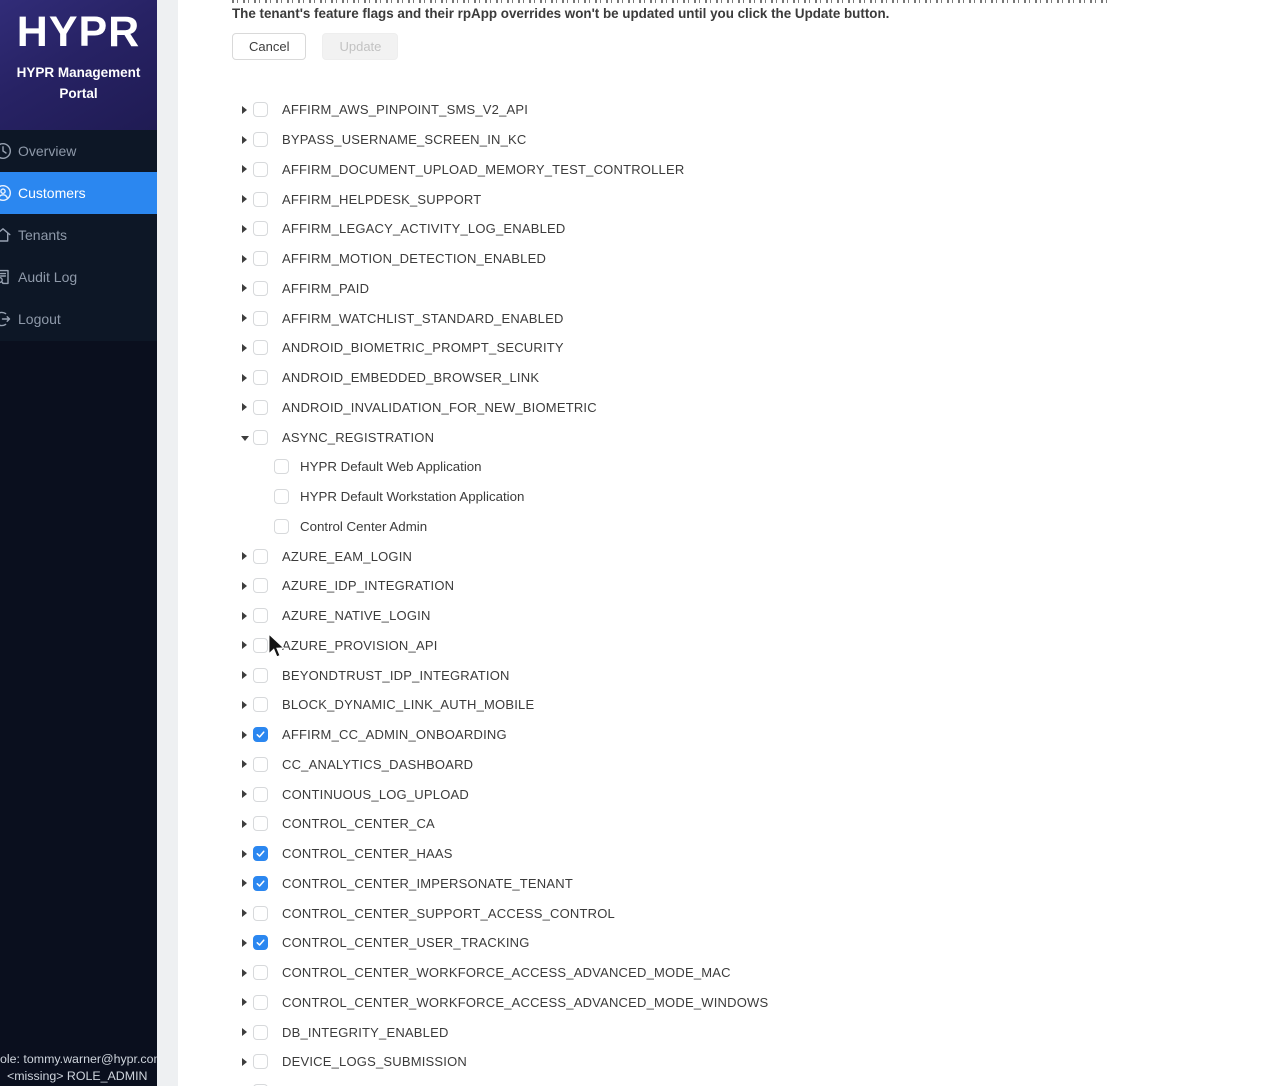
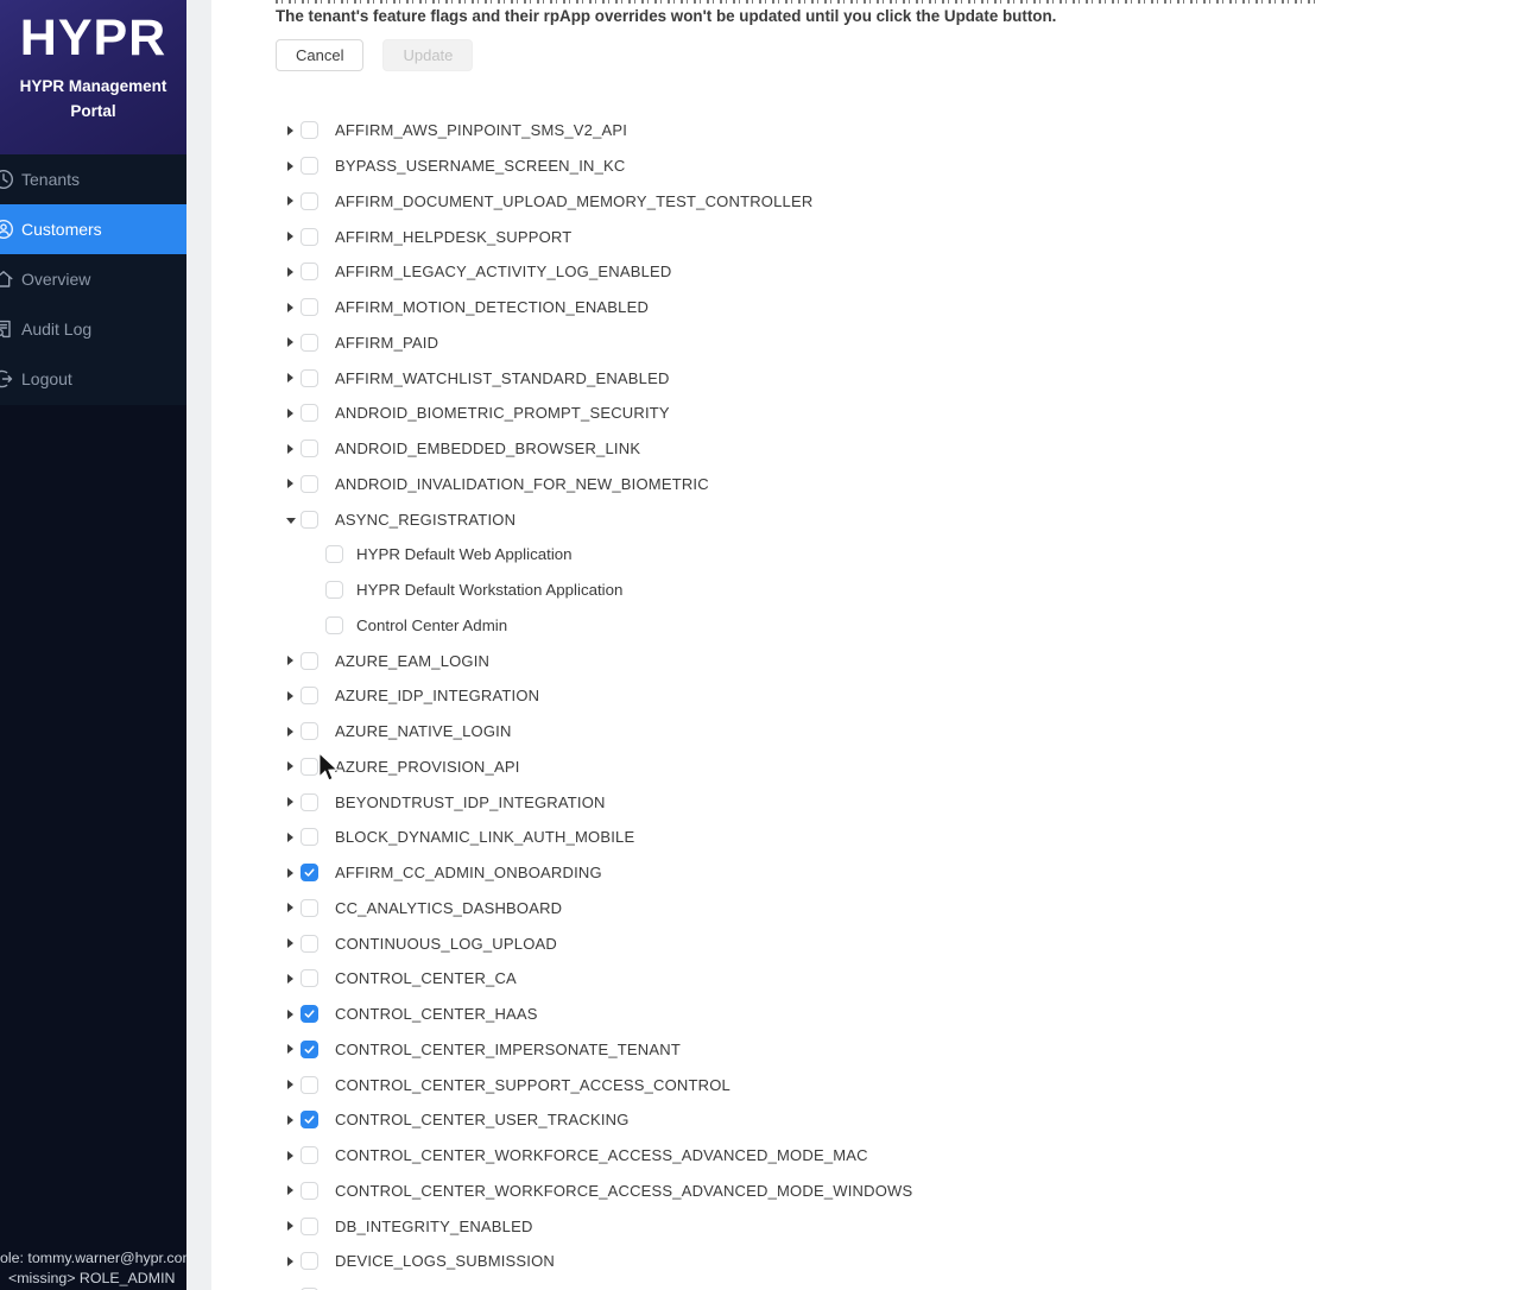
  HYPR
  HYPR Management Portal
- Overview
+ Tenants
  Customers
- Tenants
+ Overview
  Audit Log
  Logout
  ole: tommy.warner@hypr.co
  <missing> ROLE_ADMIN
  The tenant's feature flags and their rpApp overrides won't be updated until you click the Update button.
  Cancel
  Update
  AFFIRM_AWS_PINPOINT_SMS_V2_API
  BYPASS_USERNAME_SCREEN_IN_KC
  AFFIRM_DOCUMENT_UPLOAD_MEMORY_TEST_CONTROLLER
  AFFIRM_HELPDESK_SUPPORT
  AFFIRM_LEGACY_ACTIVITY_LOG_ENABLED
  AFFIRM_MOTION_DETECTION_ENABLED
  AFFIRM_PAID
  AFFIRM_WATCHLIST_STANDARD_ENABLED
  ANDROID_BIOMETRIC_PROMPT_SECURITY
  ANDROID_EMBEDDED_BROWSER_LINK
  ANDROID_INVALIDATION_FOR_NEW_BIOMETRIC
  ASYNC_REGISTRATION
  HYPR Default Web Application
  HYPR Default Workstation Application
  Control Center Admin
  AZURE_EAM_LOGIN
  AZURE_IDP_INTEGRATION
  AZURE_NATIVE_LOGIN
  AZURE_PROVISION_API
  BEYONDTRUST_IDP_INTEGRATION
  BLOCK_DYNAMIC_LINK_AUTH_MOBILE
  AFFIRM_CC_ADMIN_ONBOARDING
  CC_ANALYTICS_DASHBOARD
  CONTINUOUS_LOG_UPLOAD
  CONTROL_CENTER_CA
  CONTROL_CENTER_HAAS
  CONTROL_CENTER_IMPERSONATE_TENANT
  CONTROL_CENTER_SUPPORT_ACCESS_CONTROL
  CONTROL_CENTER_USER_TRACKING
  CONTROL_CENTER_WORKFORCE_ACCESS_ADVANCED_MODE_MAC
  CONTROL_CENTER_WORKFORCE_ACCESS_ADVANCED_MODE_WINDOWS
  DB_INTEGRITY_ENABLED
  DEVICE_LOGS_SUBMISSION
